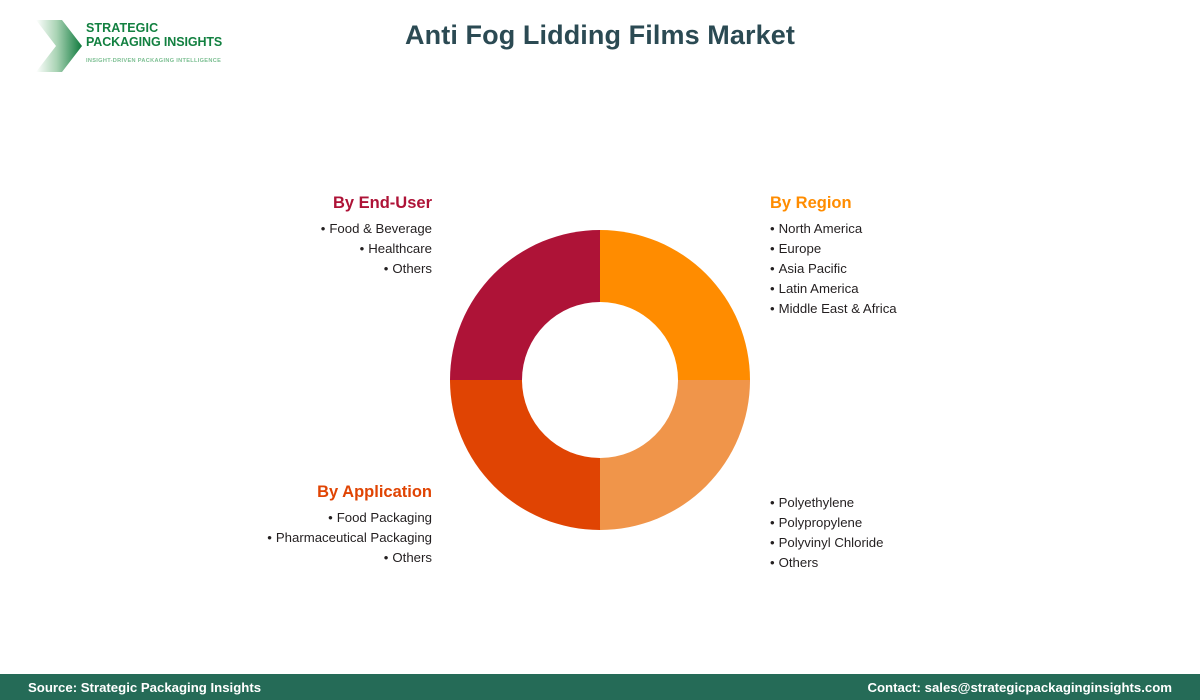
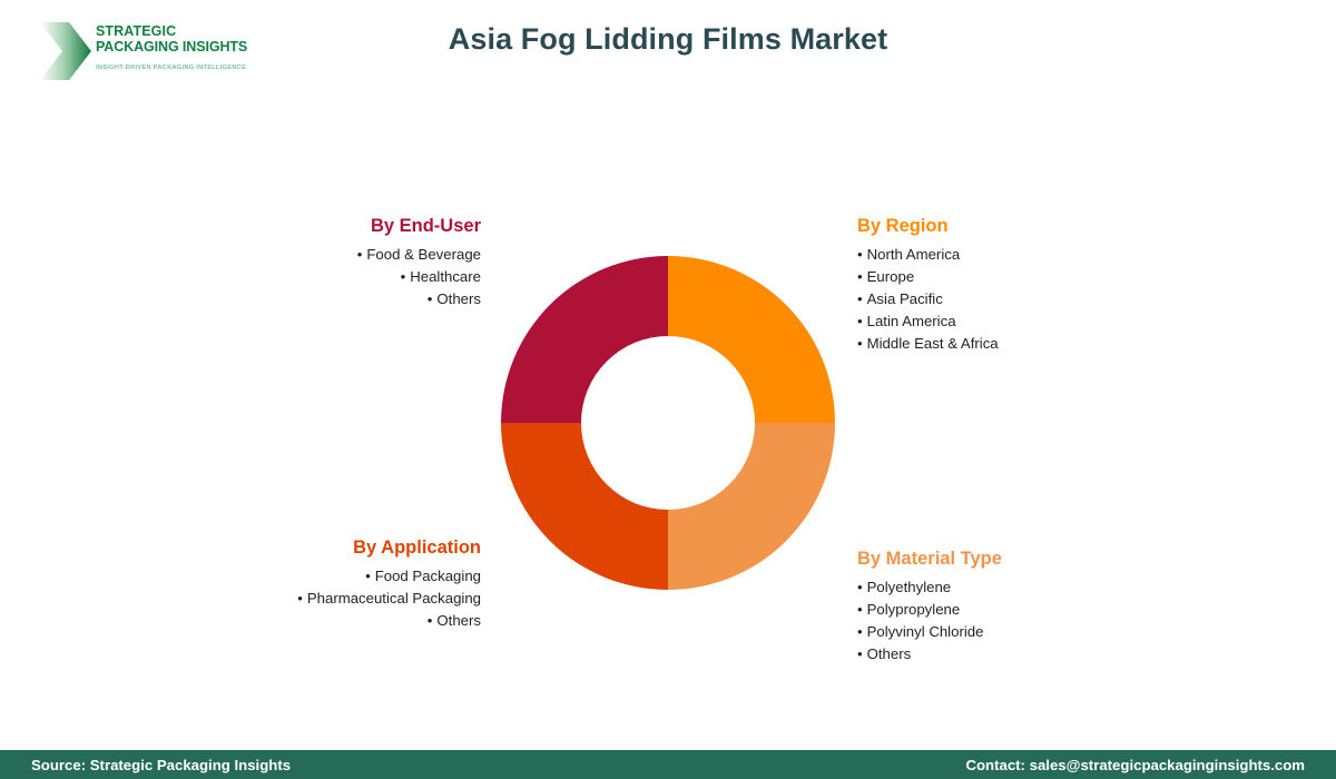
  STRATEGIC
  PACKAGING INSIGHTS
- Anti Fog Lidding Films Market
+ Asia Fog Lidding Films Market
  By End-User
  • Food & Beverage
  • Healthcare
  • Others
  By Region
  • North America
  • Europe
  • Asia Pacific
  • Latin America
  • Middle East & Africa
  By Application
  • Food Packaging
  • Pharmaceutical Packaging
  • Others
+ By Material Type
  • Polyethylene
  • Polypropylene
  • Polyvinyl Chloride
  • Others
  Source: Strategic Packaging Insights
  Contact: sales@strategicpackaginginsights.com
